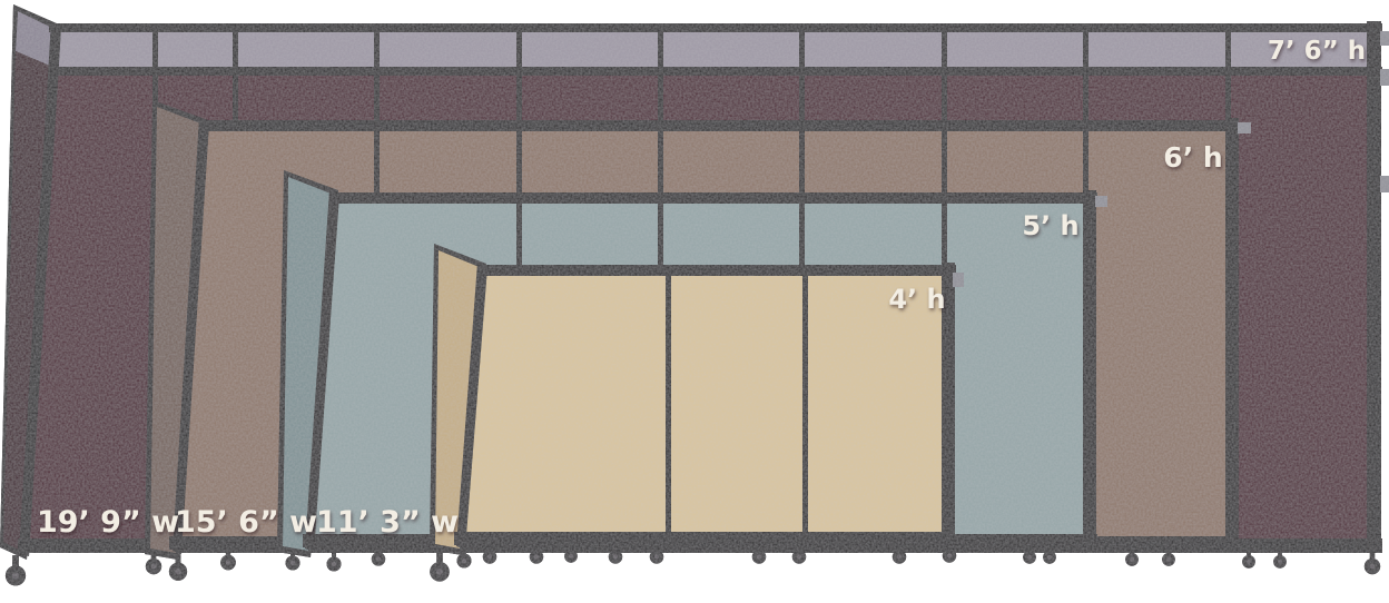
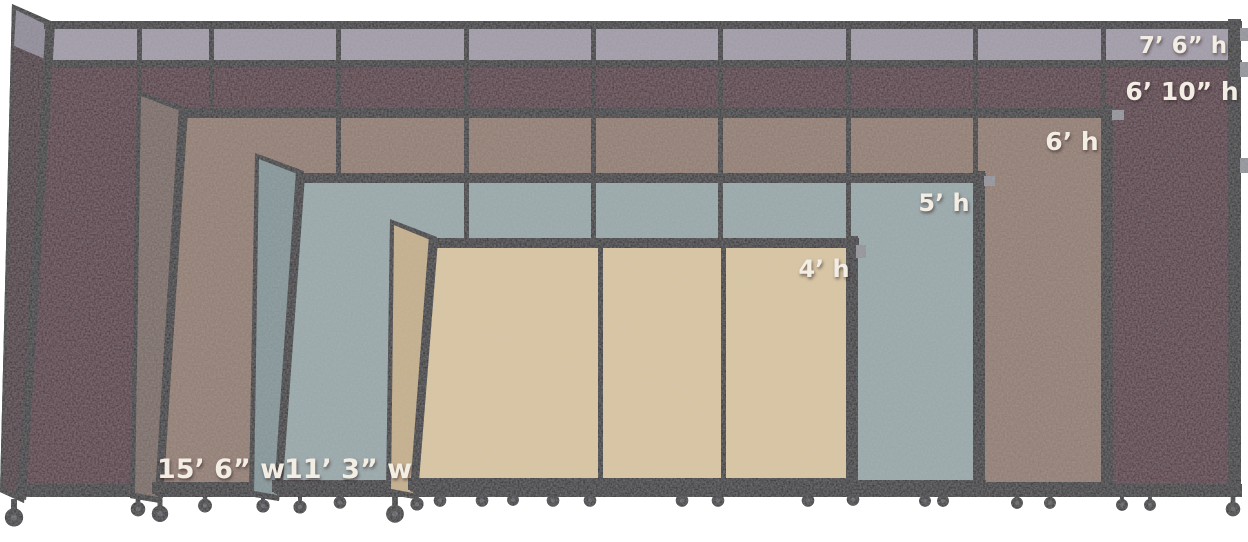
  7’ 6” h
+ 6’ 10” h
  6’ h
  5’ h
  4’ h
- 19’ 9” w
  15’ 6” w
  11’ 3” w
